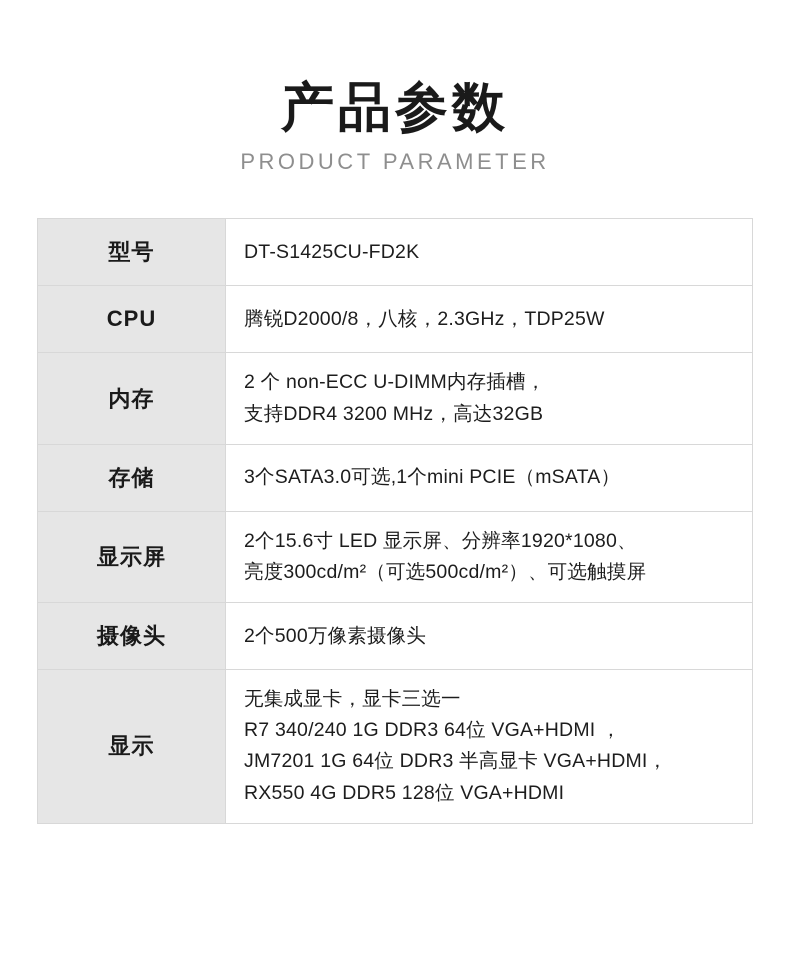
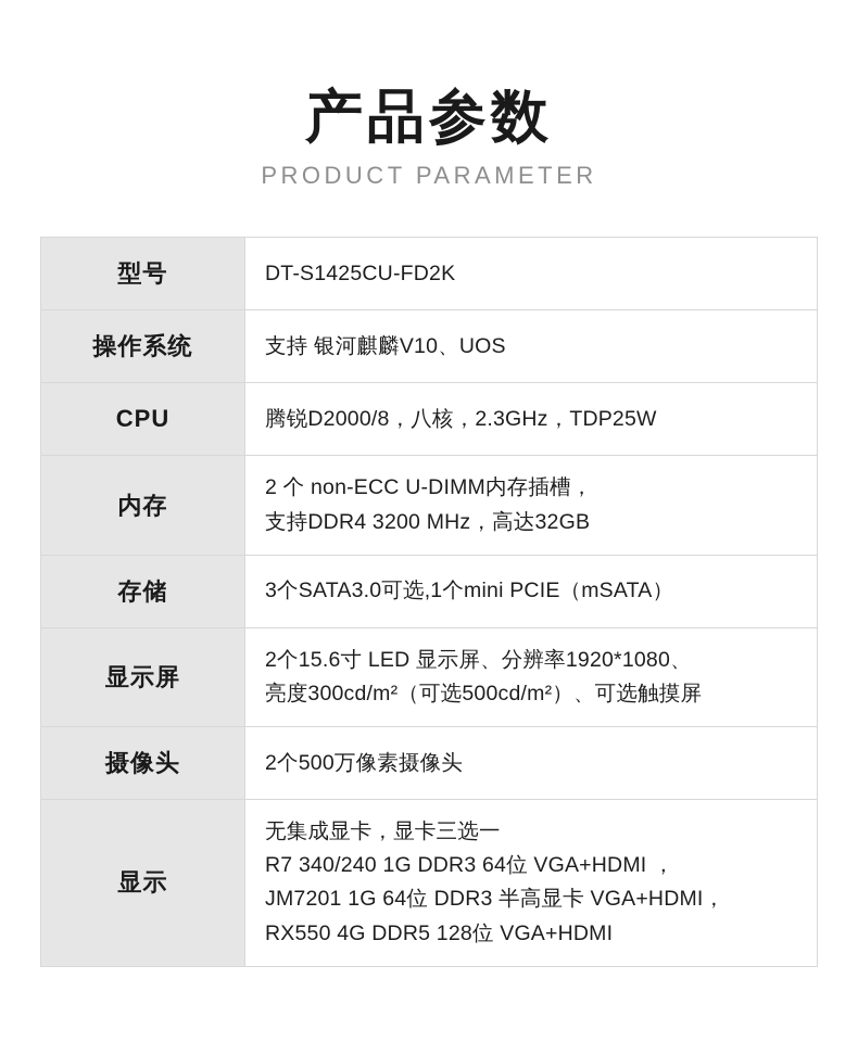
  产品参数
  PRODUCT PARAMETER
  型号	DT-S1425CU-FD2K
+ 操作系统	支持 银河麒麟V10、UOS
  CPU	腾锐D2000/8，八核，2.3GHz，TDP25W
  内存	2 个 non-ECC U-DIMM内存插槽， 支持DDR4 3200 MHz，高达32GB
  存储	3个SATA3.0可选,1个mini PCIE（mSATA）
  显示屏	2个15.6寸 LED 显示屏、分辨率1920*1080、 亮度300cd/m²（可选500cd/m²）、可选触摸屏
  摄像头	2个500万像素摄像头
  显示	无集成显卡，显卡三选一 R7 340/240 1G DDR3 64位 VGA+HDMI ， JM7201 1G 64位 DDR3 半高显卡 VGA+HDMI， RX550 4G DDR5 128位 VGA+HDMI
